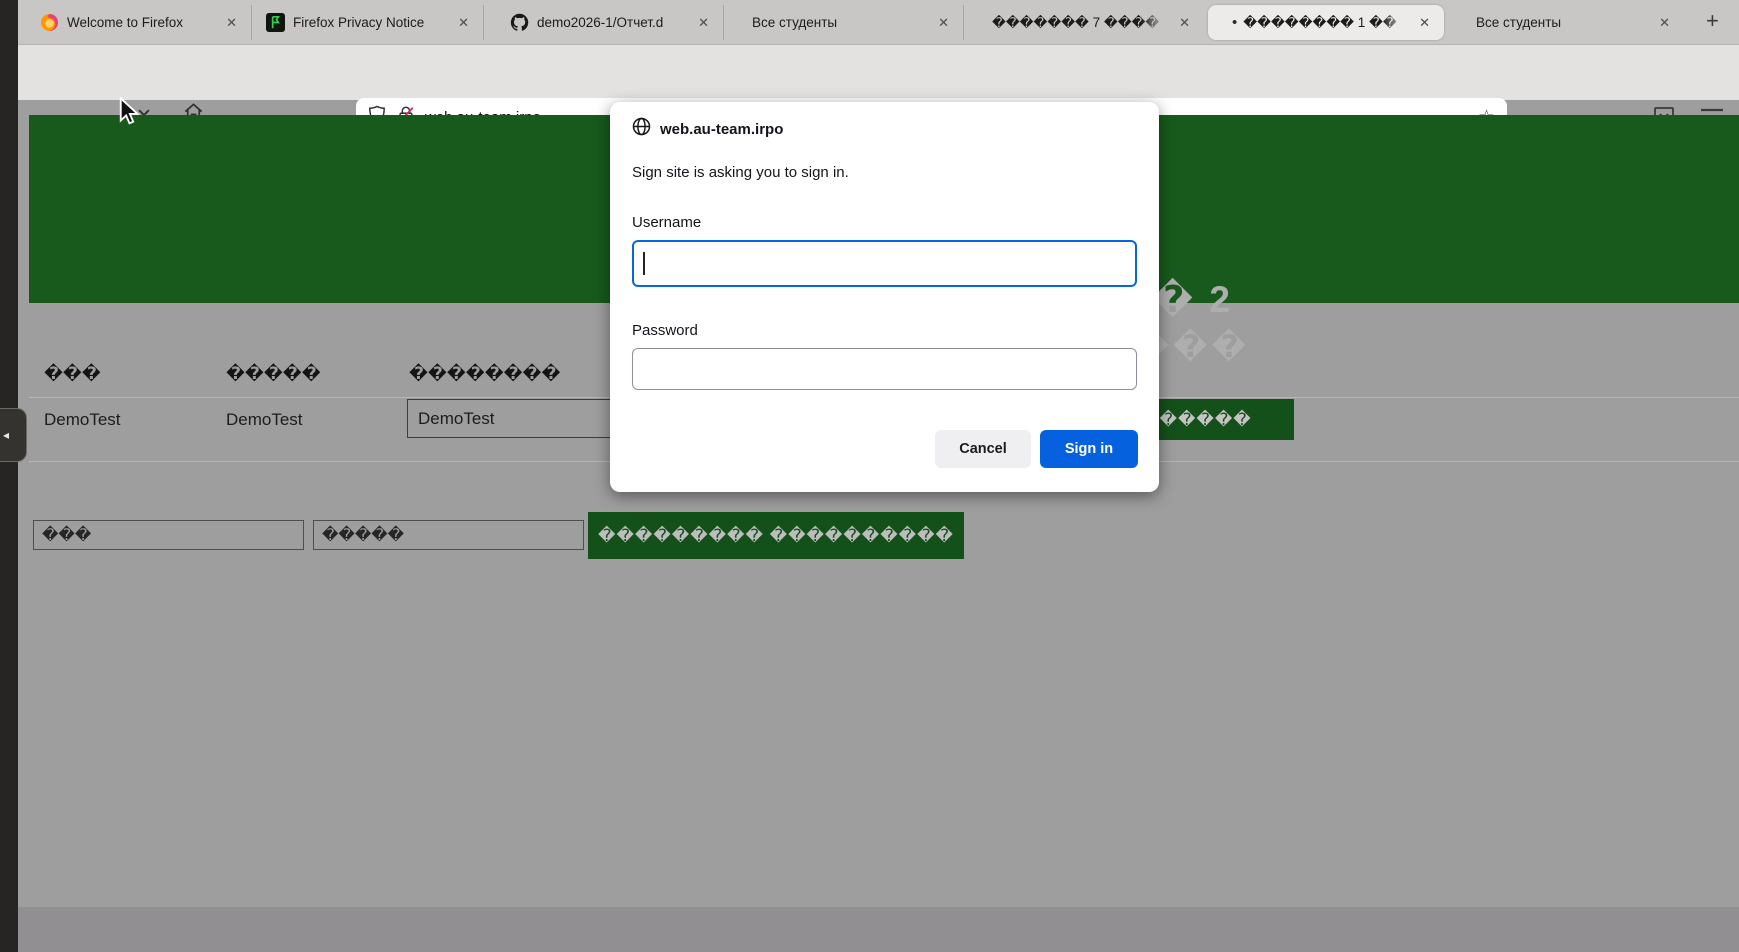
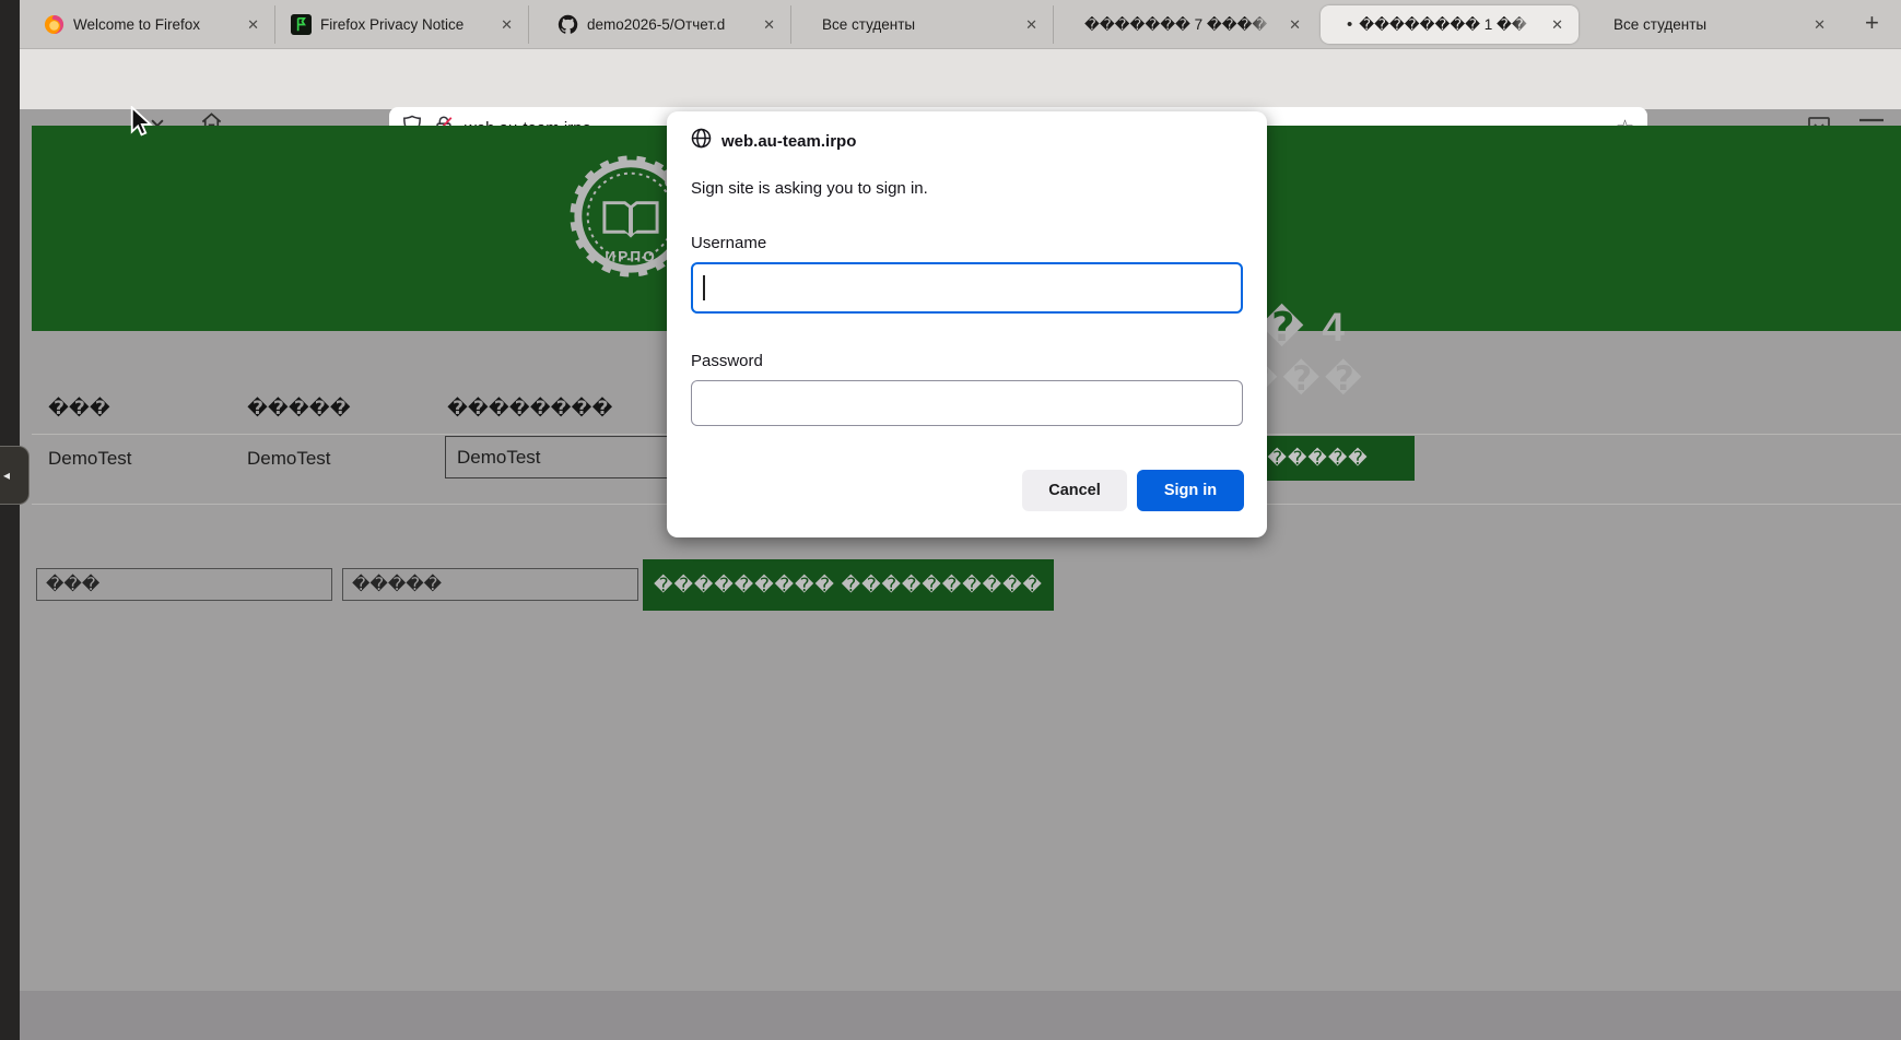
  Welcome to Firefox
  ✕
  Firefox Privacy Notice
  ✕
- demo2026-1/Отчет.d
+ demo2026-5/Отчет.d
  ✕
  Все студенты
  ✕
  ������� 7 ����
  ✕
  •
  �������� 1 ��
  ✕
  Все студенты
  ✕
  +
+ ИРПО
- � 2
+ � 4
  ���
  �����
  ��������
  DemoTest
  DemoTest
  DemoTest
  ���
  �����
  ��������� ����������
  ◂
  web.au-team.irpo
  Sign site is asking you to sign in.
  Username
  Password
  Cancel
  Sign in
